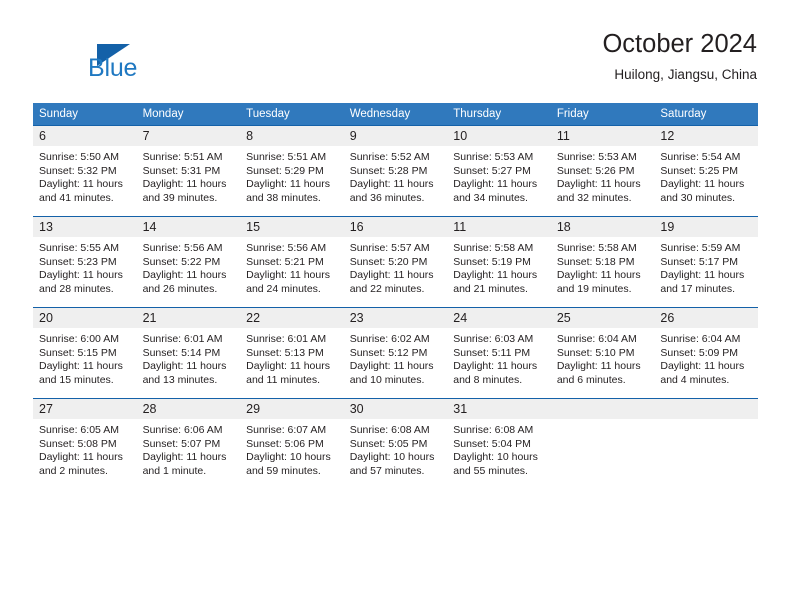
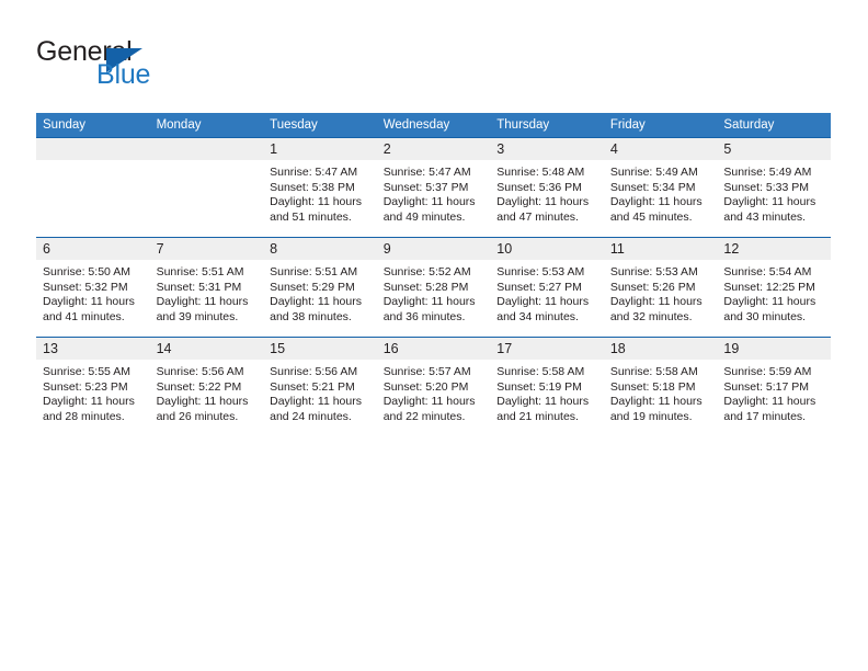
+ General
  Blue
- October 2024
- Huilong, Jiangsu, China
  Sunday	Monday	Tuesday	Wednesday	Thursday	Friday	Saturday
+ 		1Sunrise: 5:47 AMSunset: 5:38 PMDaylight: 11 hours and 51 minutes.	2Sunrise: 5:47 AMSunset: 5:37 PMDaylight: 11 hours and 49 minutes.	3Sunrise: 5:48 AMSunset: 5:36 PMDaylight: 11 hours and 47 minutes.	4Sunrise: 5:49 AMSunset: 5:34 PMDaylight: 11 hours and 45 minutes.	5Sunrise: 5:49 AMSunset: 5:33 PMDaylight: 11 hours and 43 minutes.
- 6Sunrise: 5:50 AMSunset: 5:32 PMDaylight: 11 hours and 41 minutes.	7Sunrise: 5:51 AMSunset: 5:31 PMDaylight: 11 hours and 39 minutes.	8Sunrise: 5:51 AMSunset: 5:29 PMDaylight: 11 hours and 38 minutes.	9Sunrise: 5:52 AMSunset: 5:28 PMDaylight: 11 hours and 36 minutes.	10Sunrise: 5:53 AMSunset: 5:27 PMDaylight: 11 hours and 34 minutes.	11Sunrise: 5:53 AMSunset: 5:26 PMDaylight: 11 hours and 32 minutes.	12Sunrise: 5:54 AMSunset: 5:25 PMDaylight: 11 hours and 30 minutes.
+ 6Sunrise: 5:50 AMSunset: 5:32 PMDaylight: 11 hours and 41 minutes.	7Sunrise: 5:51 AMSunset: 5:31 PMDaylight: 11 hours and 39 minutes.	8Sunrise: 5:51 AMSunset: 5:29 PMDaylight: 11 hours and 38 minutes.	9Sunrise: 5:52 AMSunset: 5:28 PMDaylight: 11 hours and 36 minutes.	10Sunrise: 5:53 AMSunset: 5:27 PMDaylight: 11 hours and 34 minutes.	11Sunrise: 5:53 AMSunset: 5:26 PMDaylight: 11 hours and 32 minutes.	12Sunrise: 5:54 AMSunset: 12:25 PMDaylight: 11 hours and 30 minutes.
- 13Sunrise: 5:55 AMSunset: 5:23 PMDaylight: 11 hours and 28 minutes.	14Sunrise: 5:56 AMSunset: 5:22 PMDaylight: 11 hours and 26 minutes.	15Sunrise: 5:56 AMSunset: 5:21 PMDaylight: 11 hours and 24 minutes.	16Sunrise: 5:57 AMSunset: 5:20 PMDaylight: 11 hours and 22 minutes.	11Sunrise: 5:58 AMSunset: 5:19 PMDaylight: 11 hours and 21 minutes.	18Sunrise: 5:58 AMSunset: 5:18 PMDaylight: 11 hours and 19 minutes.	19Sunrise: 5:59 AMSunset: 5:17 PMDaylight: 11 hours and 17 minutes.
+ 13Sunrise: 5:55 AMSunset: 5:23 PMDaylight: 11 hours and 28 minutes.	14Sunrise: 5:56 AMSunset: 5:22 PMDaylight: 11 hours and 26 minutes.	15Sunrise: 5:56 AMSunset: 5:21 PMDaylight: 11 hours and 24 minutes.	16Sunrise: 5:57 AMSunset: 5:20 PMDaylight: 11 hours and 22 minutes.	17Sunrise: 5:58 AMSunset: 5:19 PMDaylight: 11 hours and 21 minutes.	18Sunrise: 5:58 AMSunset: 5:18 PMDaylight: 11 hours and 19 minutes.	19Sunrise: 5:59 AMSunset: 5:17 PMDaylight: 11 hours and 17 minutes.
- 20Sunrise: 6:00 AMSunset: 5:15 PMDaylight: 11 hours and 15 minutes.	21Sunrise: 6:01 AMSunset: 5:14 PMDaylight: 11 hours and 13 minutes.	22Sunrise: 6:01 AMSunset: 5:13 PMDaylight: 11 hours and 11 minutes.	23Sunrise: 6:02 AMSunset: 5:12 PMDaylight: 11 hours and 10 minutes.	24Sunrise: 6:03 AMSunset: 5:11 PMDaylight: 11 hours and 8 minutes.	25Sunrise: 6:04 AMSunset: 5:10 PMDaylight: 11 hours and 6 minutes.	26Sunrise: 6:04 AMSunset: 5:09 PMDaylight: 11 hours and 4 minutes.
- 27Sunrise: 6:05 AMSunset: 5:08 PMDaylight: 11 hours and 2 minutes.	28Sunrise: 6:06 AMSunset: 5:07 PMDaylight: 11 hours and 1 minute.	29Sunrise: 6:07 AMSunset: 5:06 PMDaylight: 10 hours and 59 minutes.	30Sunrise: 6:08 AMSunset: 5:05 PMDaylight: 10 hours and 57 minutes.	31Sunrise: 6:08 AMSunset: 5:04 PMDaylight: 10 hours and 55 minutes.
